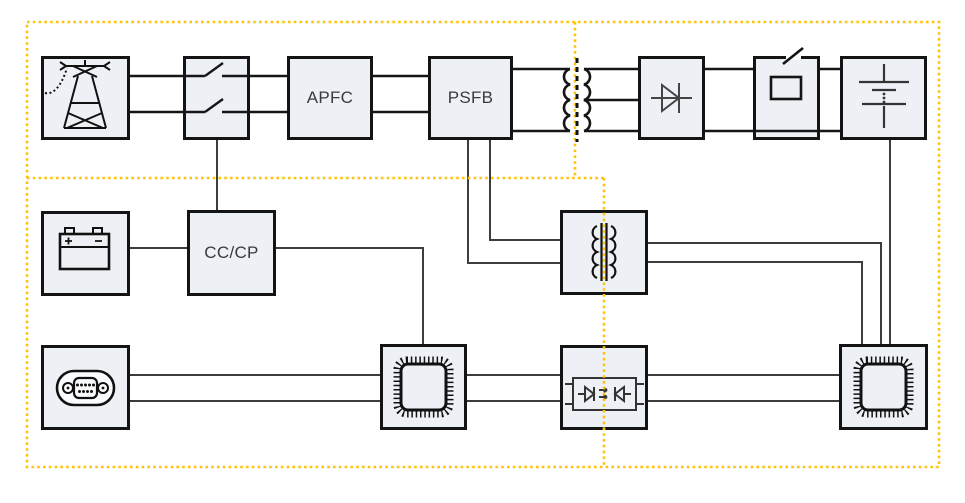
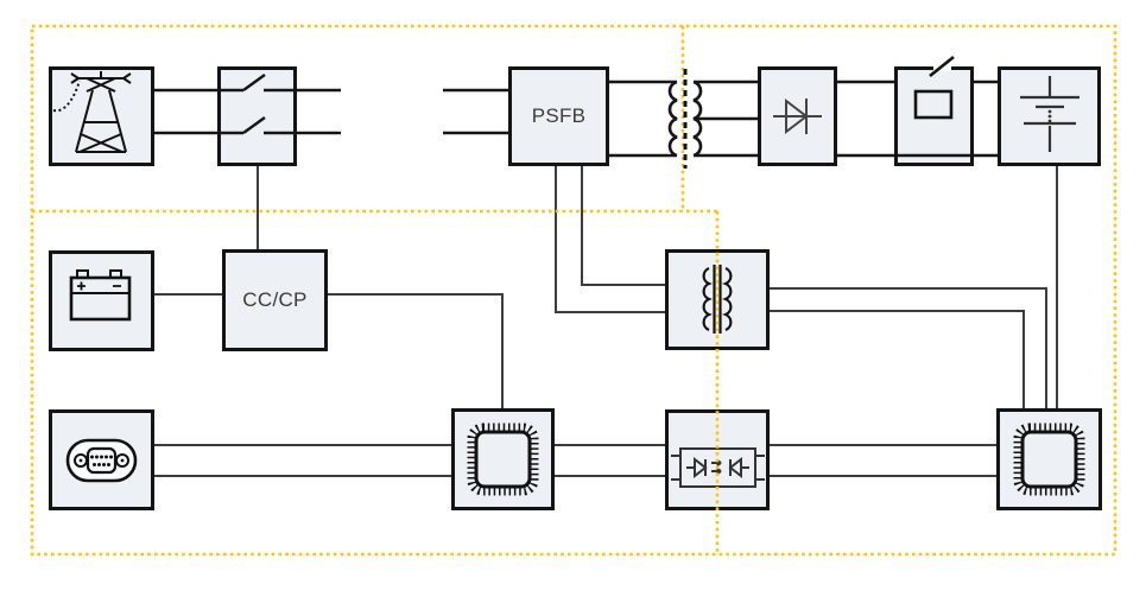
- APFC
  PSFB
  CC/CP
